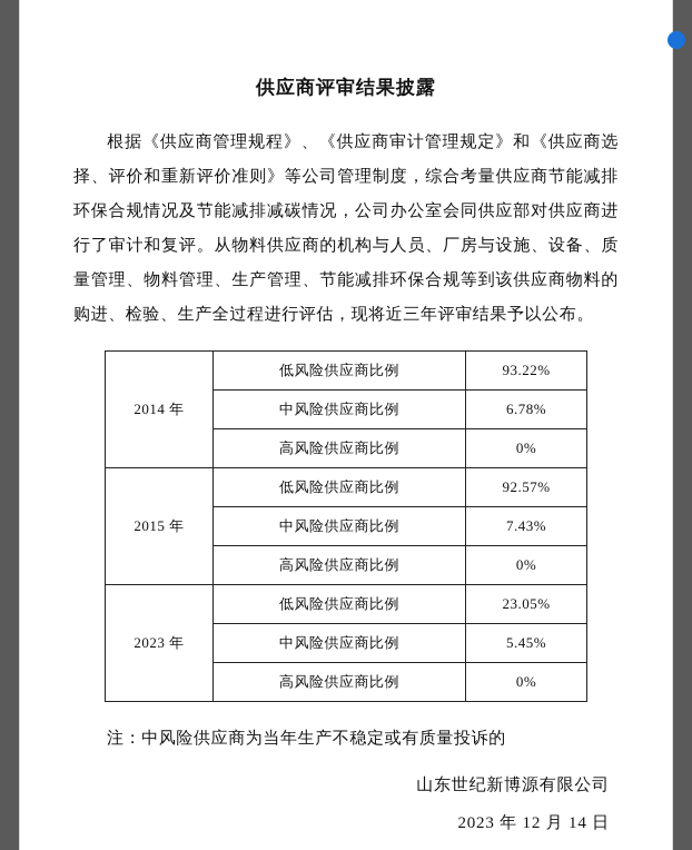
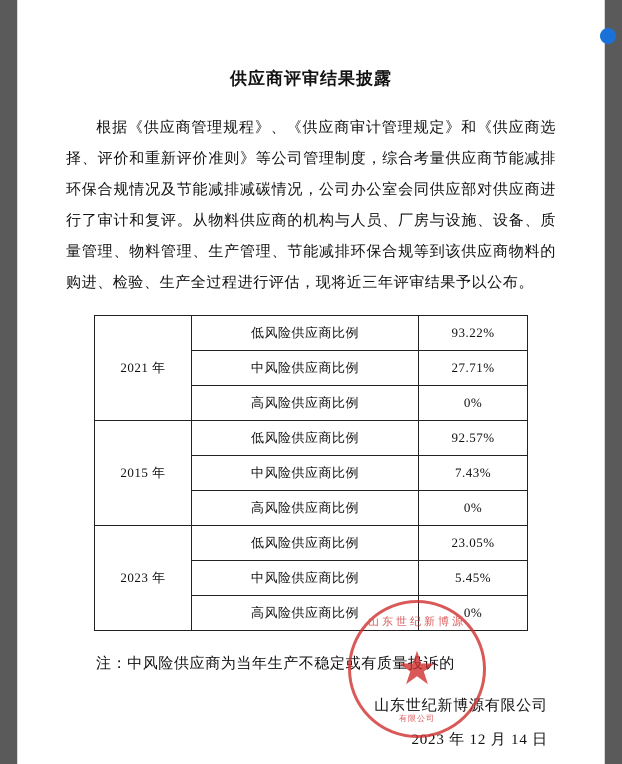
  供应商评审结果披露
  根据《供应商管理规程》、《供应商审计管理规定》和《供应商选择、评价和重新评价准则》等公司管理制度，综合考量供应商节能减排环保合规情况及节能减排减碳情况，公司办公室会同供应部对供应商进行了审计和复评。从物料供应商的机构与人员、厂房与设施、设备、质量管理、物料管理、生产管理、节能减排环保合规等到该供应商物料的购进、检验、生产全过程进行评估，现将近三年评审结果予以公布。
- 2014 年	低风险供应商比例	93.22%
+ 2021 年	低风险供应商比例	93.22%
- 中风险供应商比例	6.78%
+ 中风险供应商比例	27.71%
  高风险供应商比例	0%
  2015 年	低风险供应商比例	92.57%
  中风险供应商比例	7.43%
  高风险供应商比例	0%
  2023 年	低风险供应商比例	23.05%
  中风险供应商比例	5.45%
  高风险供应商比例	0%
  注：中风险供应商为当年生产不稳定或有质量投诉的
  山东世纪新博源有限公司
  2023 年 12 月 14 日
+ 山东世纪新博源
+ ★
+ 有限公司
